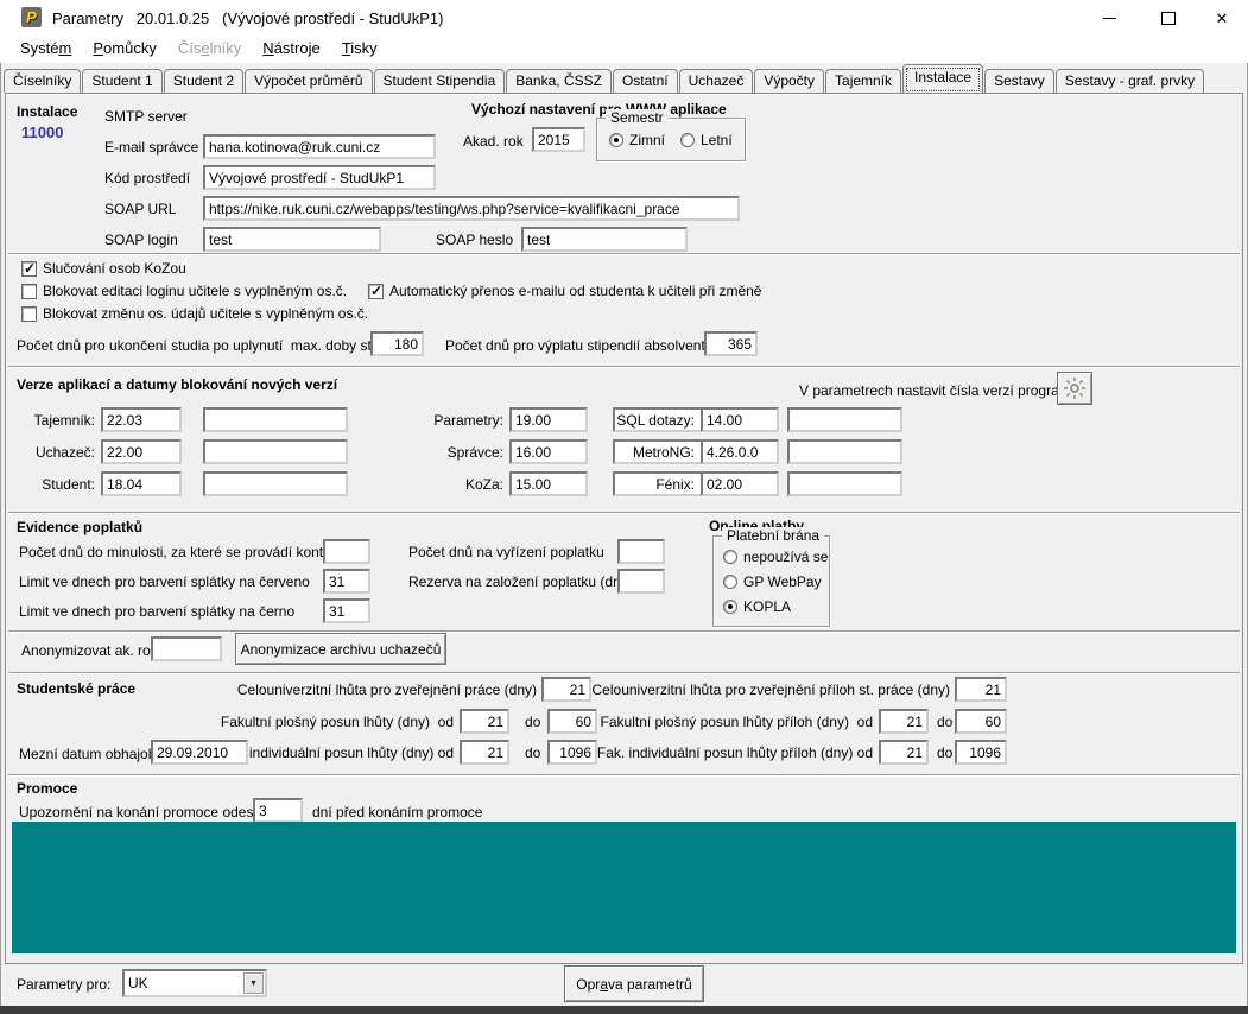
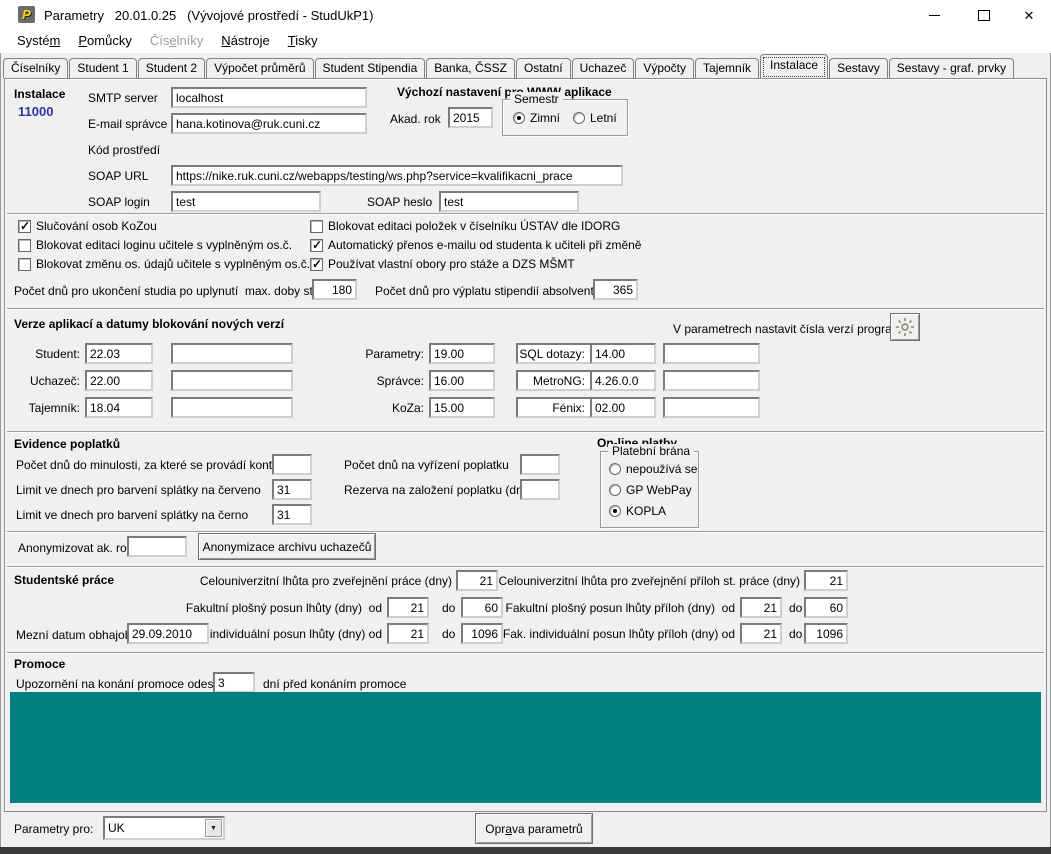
  P
  Parametry 20.01.0.25 (Vývojové prostředí - StudUkP1)
  ✕
  Systém
  Pomůcky
  Číselníky
  Nástroje
  Tisky
  Číselníky
  Student 1
  Student 2
  Výpočet průměrů
  Student Stipendia
  Banka, ČSSZ
  Ostatní
  Uchazeč
  Výpočty
  Tajemník
  Instalace
  Sestavy
  Sestavy - graf. prvky
  Instalace
  11000
  SMTP server
+ localhost
  E-mail správce
  hana.kotinova@ruk.cuni.cz
  Kód prostředí
- Vývojové prostředí - StudUkP1
  SOAP URL
  https://nike.ruk.cuni.cz/webapps/testing/ws.php?service=kvalifikacni_prace
  SOAP login
  test
  SOAP heslo
  test
  Výchozí nastavení p aplikace
  Akad. rok
  2015
  Semestr
  Zimní
  Letní
  Slučování osob KoZou
  Blokovat editaci loginu učitele s vyplněným os.č.
  Blokovat změnu os. údajů učitele s vyplněným os.č.
+ Blokovat editaci položek v číselníku ÚSTAV dle IDORG
  Automatický přenos e-mailu od studenta k učiteli při změně
+ Používat vlastní obory pro stáže a DZS MŠMT
  Počet dnů pro ukončení studia po uplynutí max. doby s
  180
  Počet dnů pro výplatu stipendií absolven
  365
  Verze aplikací a datumy blokování nových verzí
  V parametrech nastavit čísla verzí progra
- Tajemník:
+ Student:
  22.03
  Uchazeč:
  22.00
- Student:
+ Tajemník:
  18.04
  Parametry:
  19.00
  Správce:
  16.00
  KoZa:
  15.00
  SQL dotazy:
  14.00
  MetroNG:
  4.26.0.0
  Fénix:
  02.00
  Evidence poplatků
  Počet dnů do minulosti, za které se provádí kont
  Limit ve dnech pro barvení splátky na červeno
  31
  Limit ve dnech pro barvení splátky na černo
  31
  Počet dnů na vyřízení poplatku
  Rezerva na založení poplatku (d
  On-line platby
  Platební brána
  nepoužívá se
  GP WebPay
  KOPLA
  Anonymizovat ak. ro
  Anonymizace archivu uchazečů
  Studentské práce
  Celouniverzitní lhůta pro zveřejnění práce (dny)
  21
  Fakultní plošný posun lhůty (dny) od
  21
  do
  60
  individuální posun lhůty (dny) od
  21
  do
  1096
  Celouniverzitní lhůta pro zveřejnění příloh st. práce (dny)
  21
  Fakultní plošný posun lhůty příloh (dny) od
  21
  do
  60
  Fak. individuální posun lhůty příloh (dny) od
  21
  do
  1096
  Mezní datum obhajo
  29.09.2010
  Promoce
  Upozornění na konání promoce odes
  3
  dní před konáním promoce
  Parametry pro:
  UK
  Opr
  a
  va parametrů
